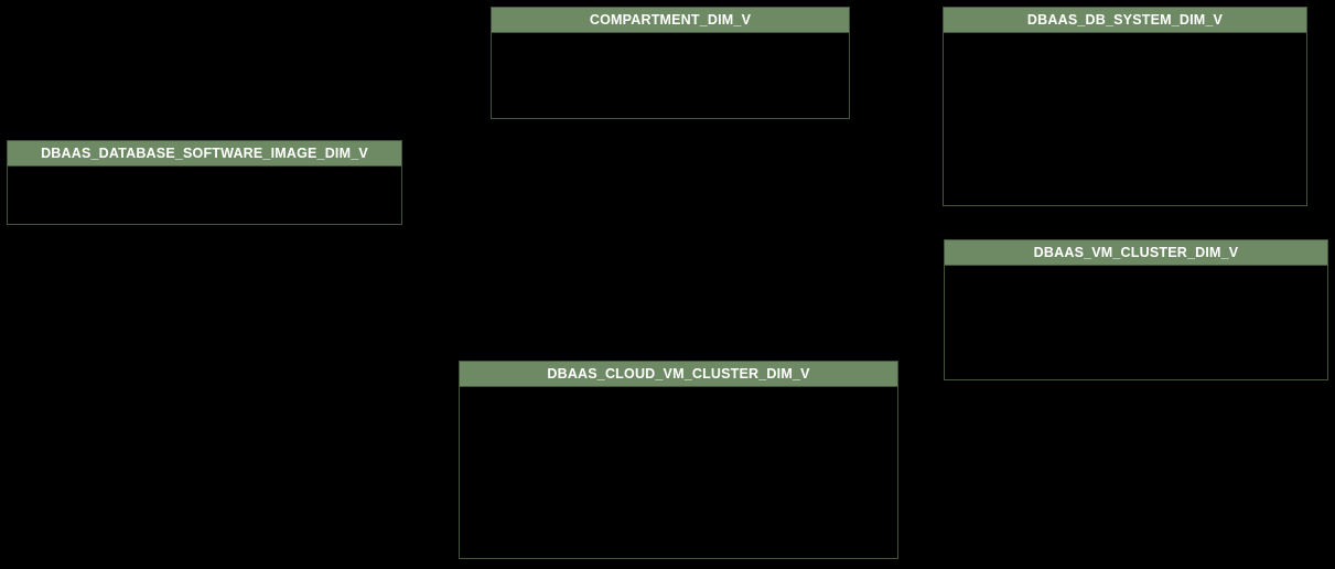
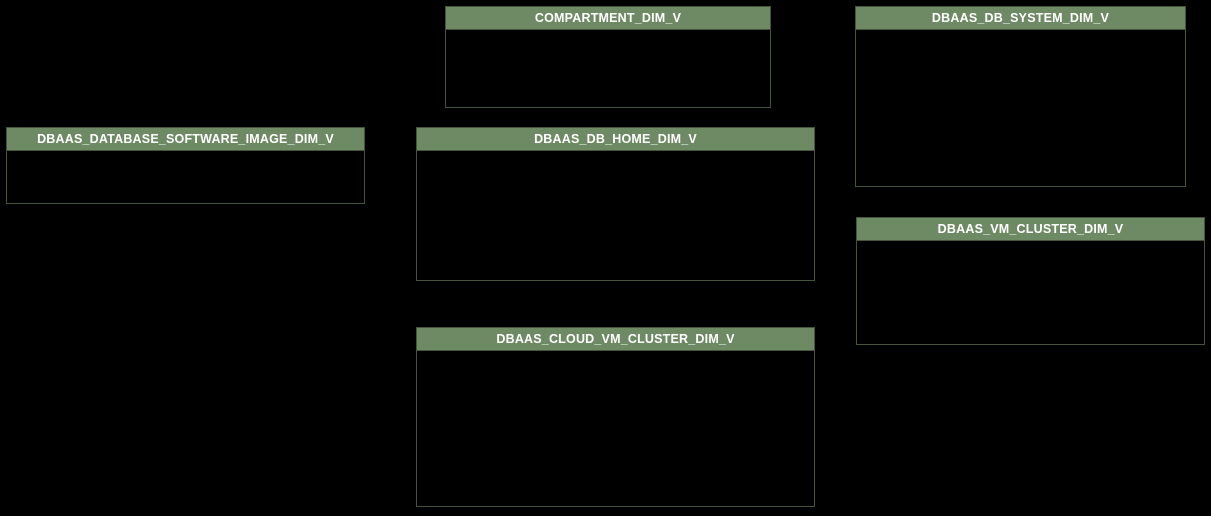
  COMPARTMENT_DIM_V
  DBAAS_DB_SYSTEM_DIM_V
  DBAAS_DATABASE_SOFTWARE_IMAGE_DIM_V
+ DBAAS_DB_HOME_DIM_V
  DBAAS_VM_CLUSTER_DIM_V
  DBAAS_CLOUD_VM_CLUSTER_DIM_V
